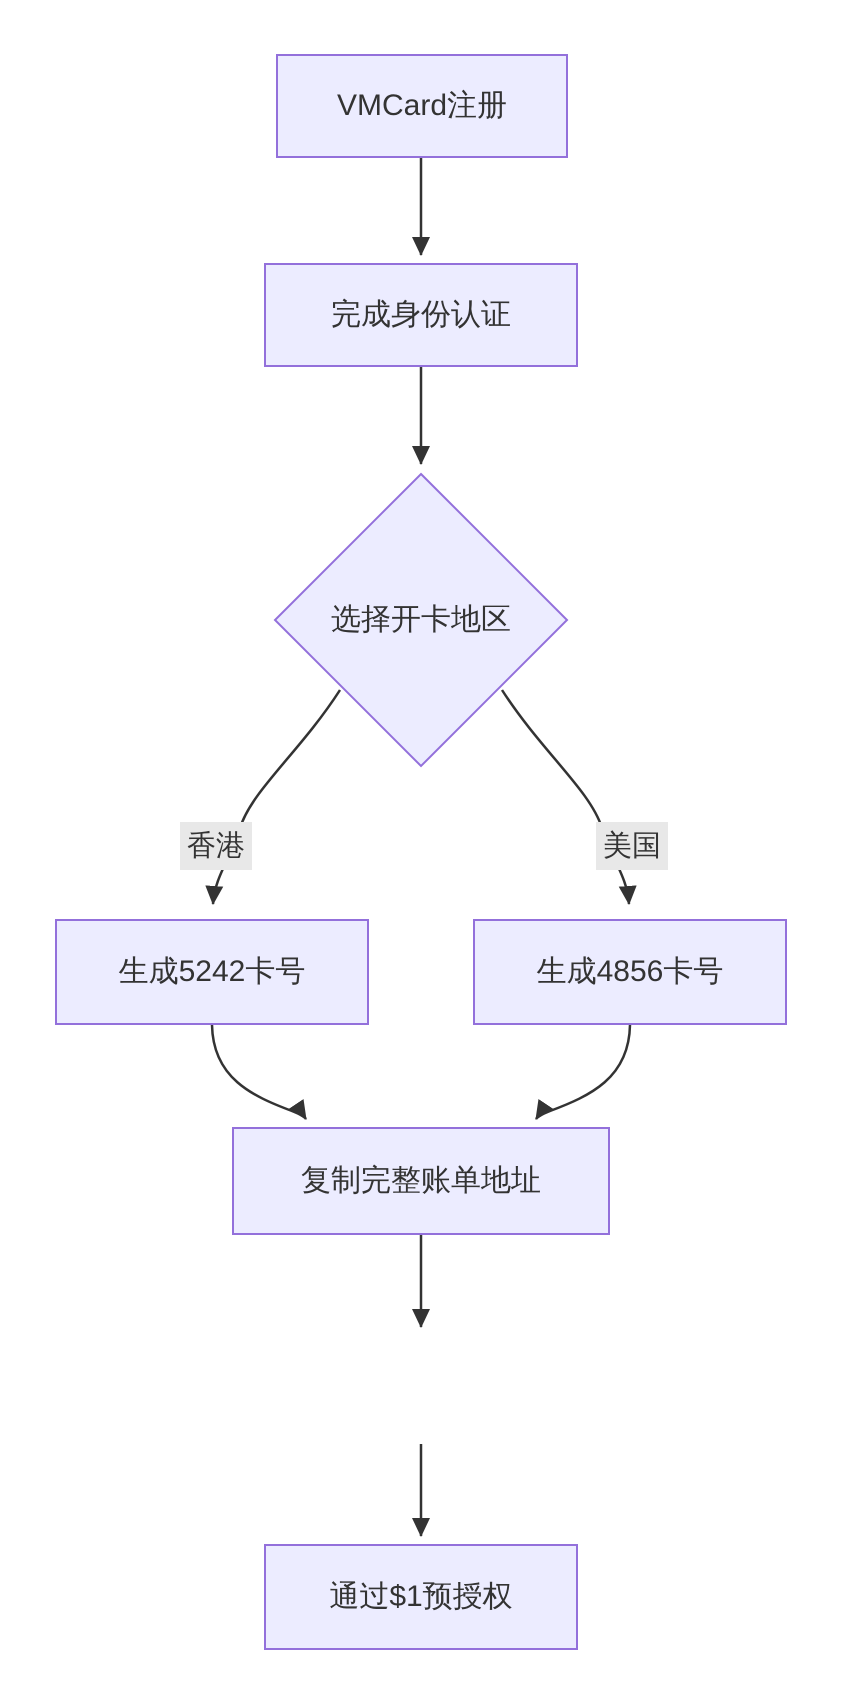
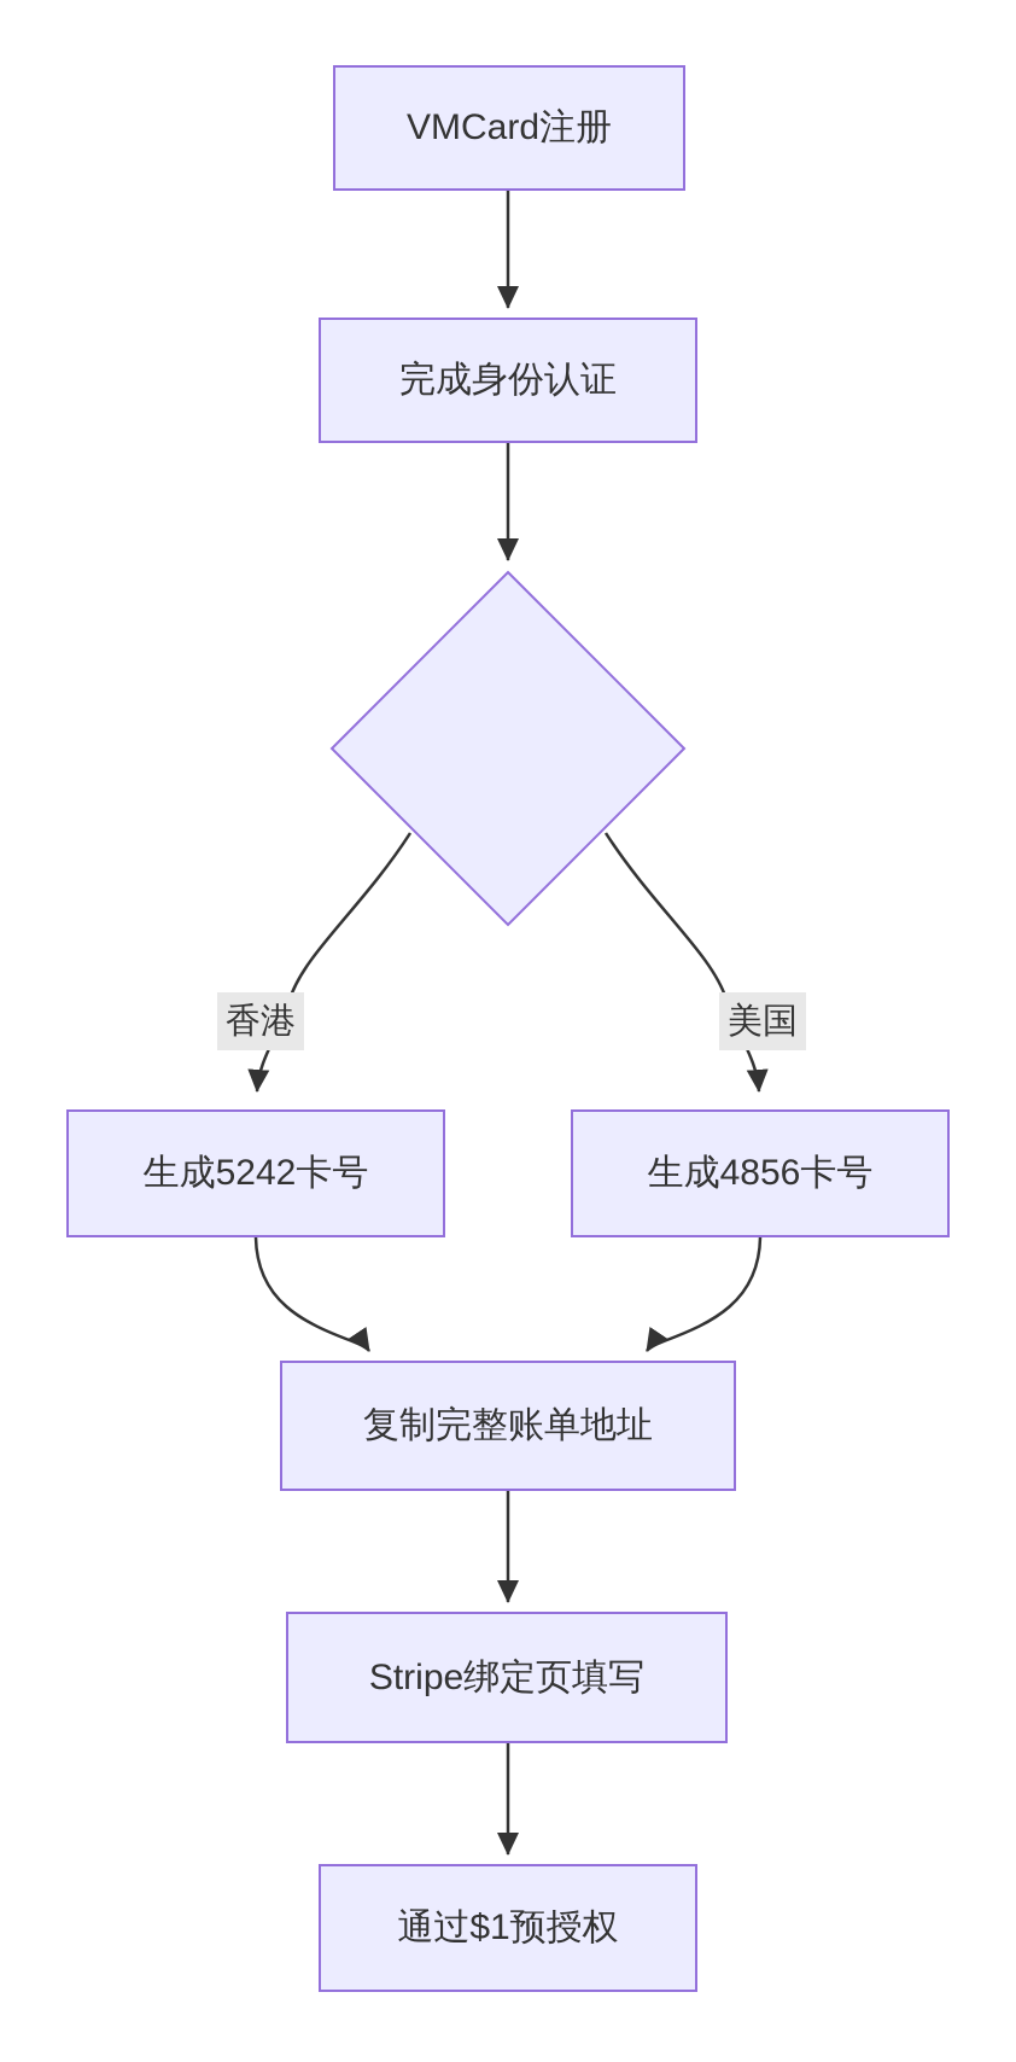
  VMCard注册
  完成身份认证
- 选择开卡地区
  香港
  美国
  生成5242卡号
  生成4856卡号
  复制完整账单地址
+ Stripe绑定页填写
  通过$1预授权
